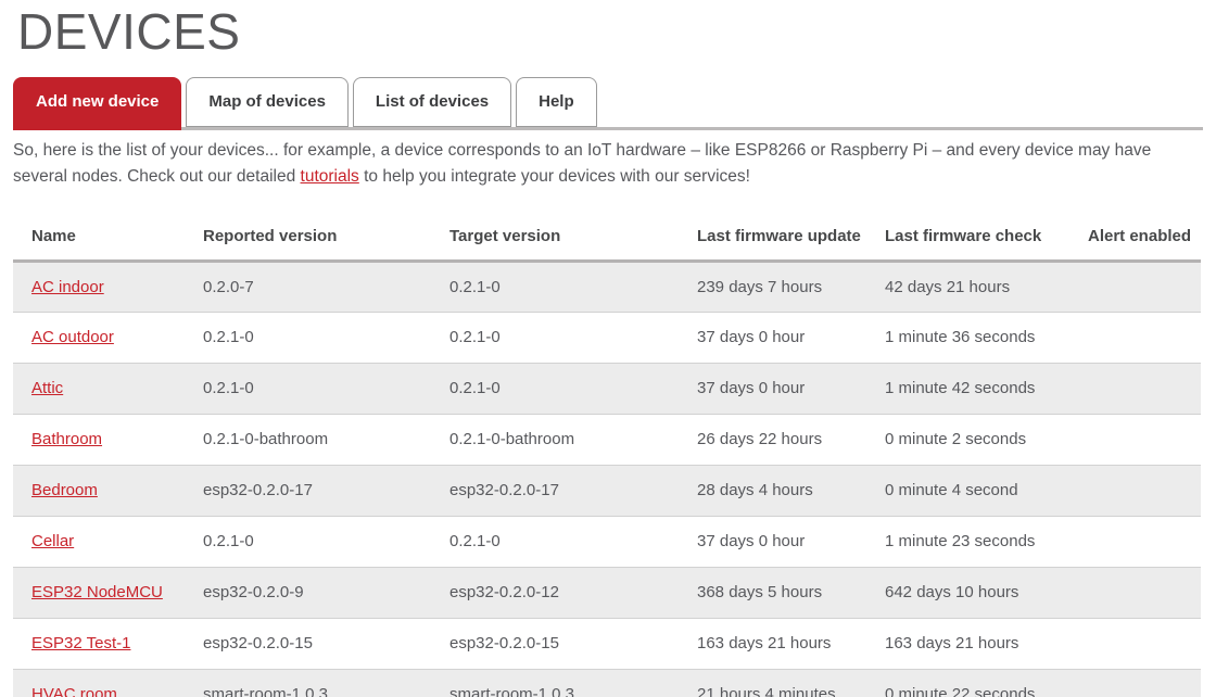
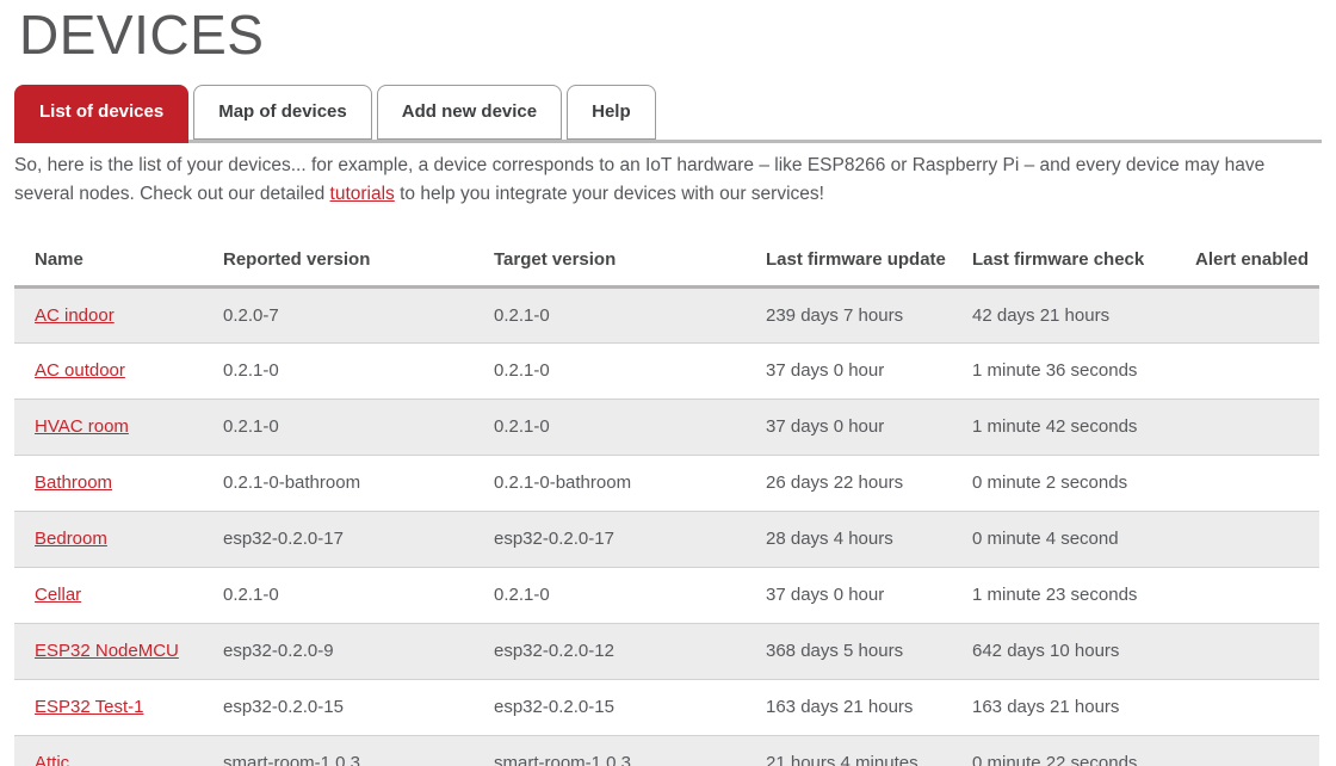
  DEVICES
- Add new device
+ List of devices
  Map of devices
- List of devices
+ Add new device
  Help
  So, here is the list of your devices... for example, a device corresponds to an IoT hardware – like ESP8266 or Raspberry Pi – and every device may have several nodes. Check out our detailed tutorials to help you integrate your devices with our services!
  Name	Reported version	Target version	Last firmware update	Last firmware check	Alert enabled
  AC indoor	0.2.0-7	0.2.1-0	239 days 7 hours	42 days 21 hours
  AC outdoor	0.2.1-0	0.2.1-0	37 days 0 hour	1 minute 36 seconds
- Attic	0.2.1-0	0.2.1-0	37 days 0 hour	1 minute 42 seconds
+ HVAC room	0.2.1-0	0.2.1-0	37 days 0 hour	1 minute 42 seconds
  Bathroom	0.2.1-0-bathroom	0.2.1-0-bathroom	26 days 22 hours	0 minute 2 seconds
  Bedroom	esp32-0.2.0-17	esp32-0.2.0-17	28 days 4 hours	0 minute 4 second
  Cellar	0.2.1-0	0.2.1-0	37 days 0 hour	1 minute 23 seconds
  ESP32 NodeMCU	esp32-0.2.0-9	esp32-0.2.0-12	368 days 5 hours	642 days 10 hours
  ESP32 Test-1	esp32-0.2.0-15	esp32-0.2.0-15	163 days 21 hours	163 days 21 hours
- HVAC room	smart-room-1.0.3	smart-room-1.0.3	21 hours 4 minutes	0 minute 22 seconds
+ Attic	smart-room-1.0.3	smart-room-1.0.3	21 hours 4 minutes	0 minute 22 seconds
